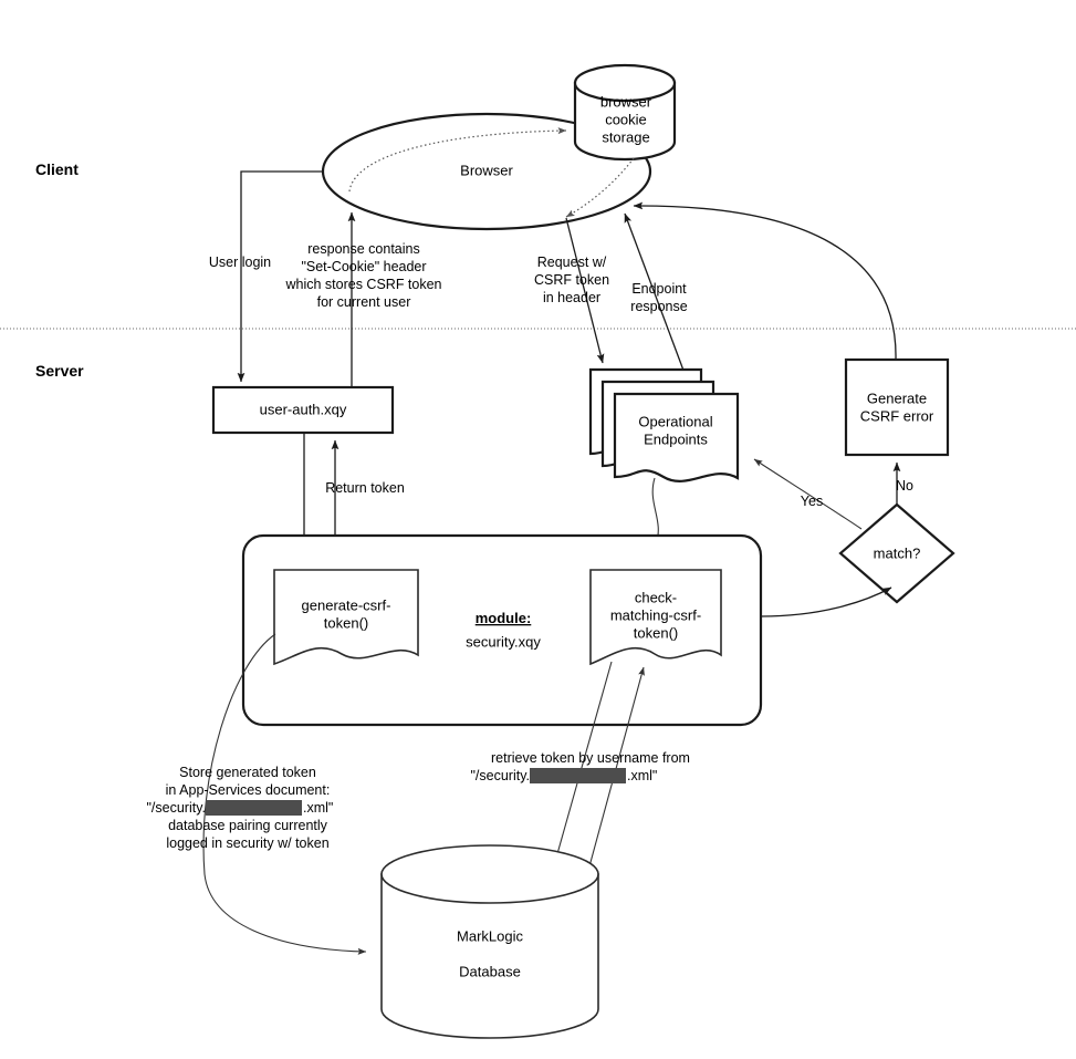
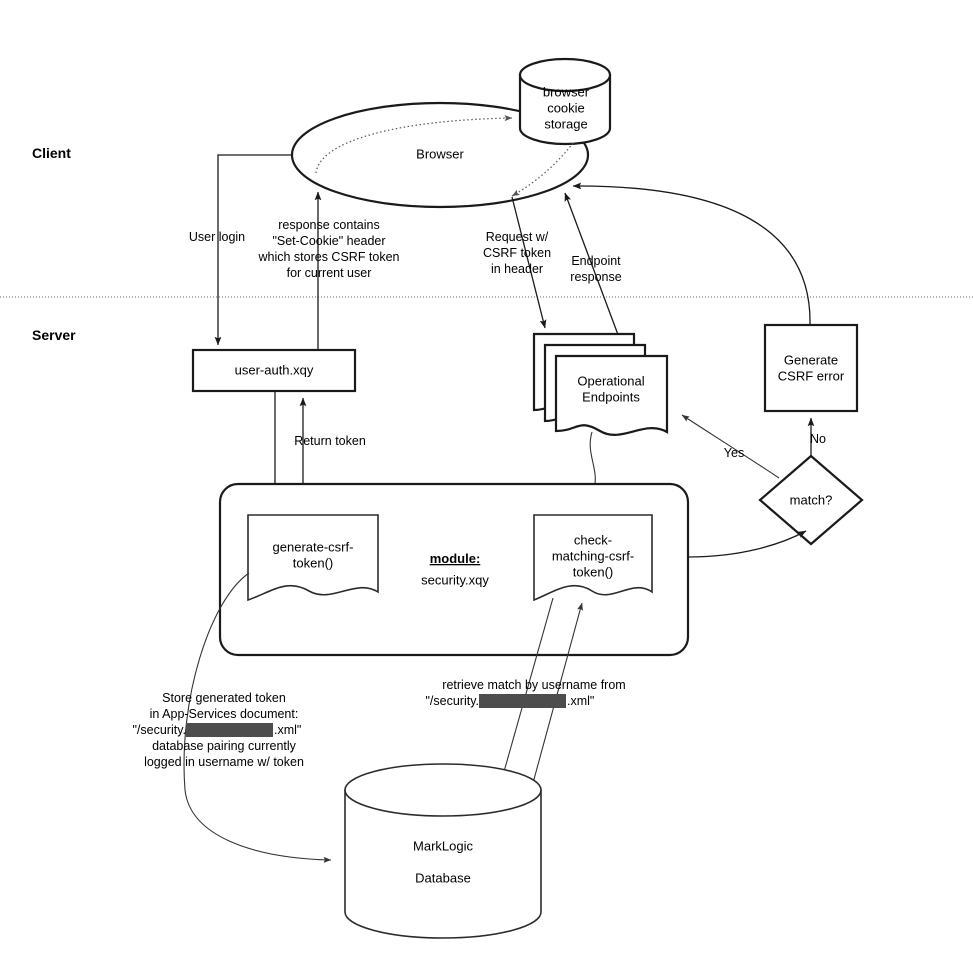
  Client
  Server
  Browser
  browser
  cookie
  storage
  User login
  response contains
  "Set-Cookie" header
  which stores CSRF token
  for current user
  user-auth.xqy
  Return token
  Request w/
  CSRF token
  in header
  Endpoint
  response
  Operational
  Endpoints
  Generate
  CSRF error
  match?
  No
  Yes
  module:
  security.xqy
  generate-csrf-
  token()
  check-
  matching-csrf-
  token()
  Store generated token
  in App-Services document:
  "/security.
  .xml"
  database pairing currently
- logged in security w/ token
+ logged in username w/ token
- retrieve token by username from
+ retrieve match by username from
  "/security.
  .xml"
  MarkLogic
  Database
